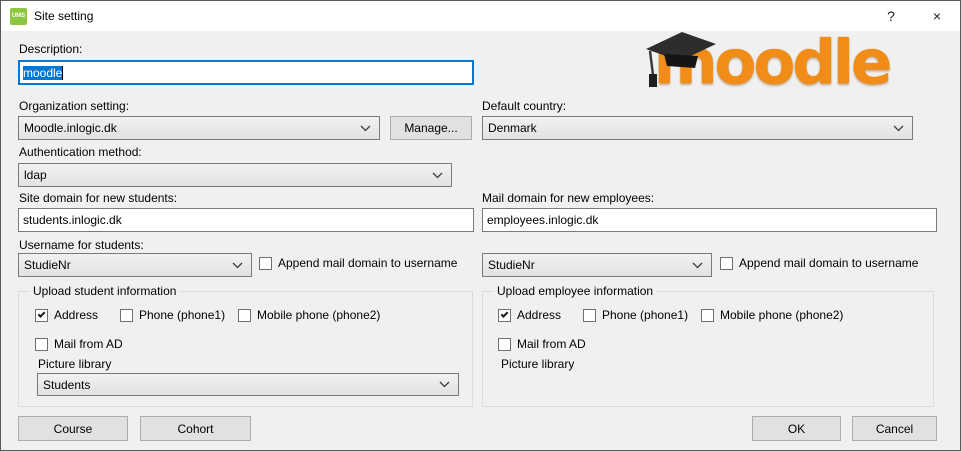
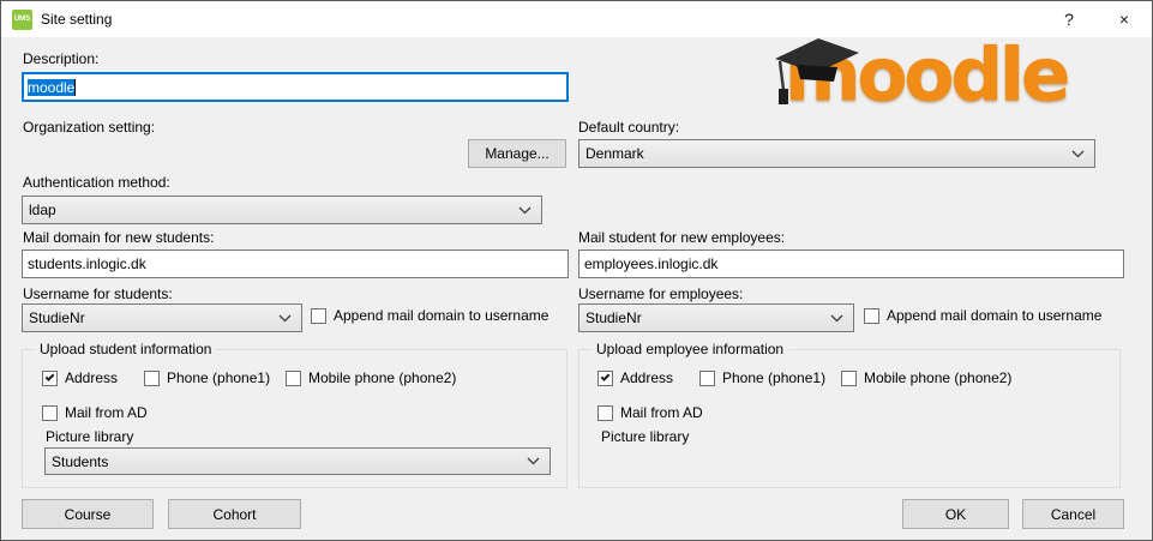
  Site setting
  ?
  ×
  oodle
  Description:
  moodle
  Organization setting:
- Moodle.inlogic.dk
  Manage...
  Default country:
  Denmark
  Authentication method:
  ldap
- Site domain for new students:
+ Mail domain for new students:
  students.inlogic.dk
- Mail domain for new employees:
+ Mail student for new employees:
  employees.inlogic.dk
  Username for students:
  StudieNr
  Append mail domain to username
+ Username for employees:
  StudieNr
  Append mail domain to username
  Upload student information
  Address
  Phone (phone1)
  Mobile phone (phone2)
  Mail from AD
  Picture library
  Students
  Upload employee information
  Address
  Phone (phone1)
  Mobile phone (phone2)
  Mail from AD
  Picture library
  Course
  Cohort
  OK
  Cancel
